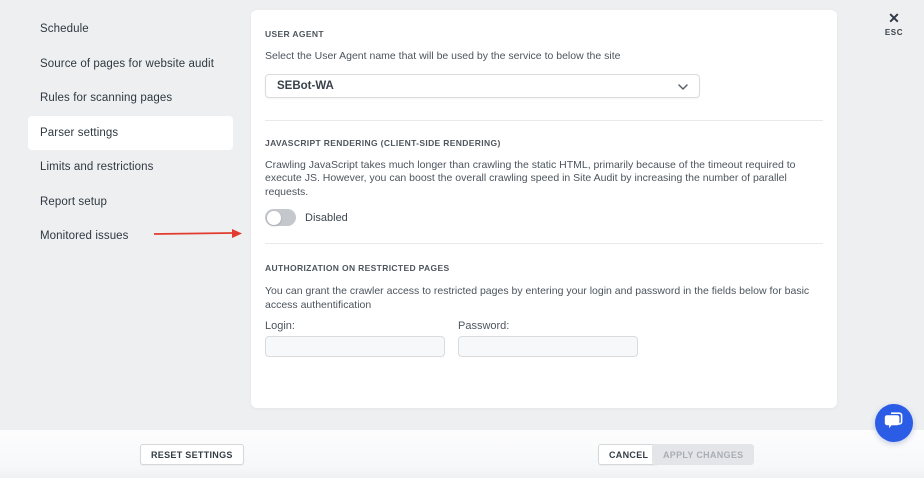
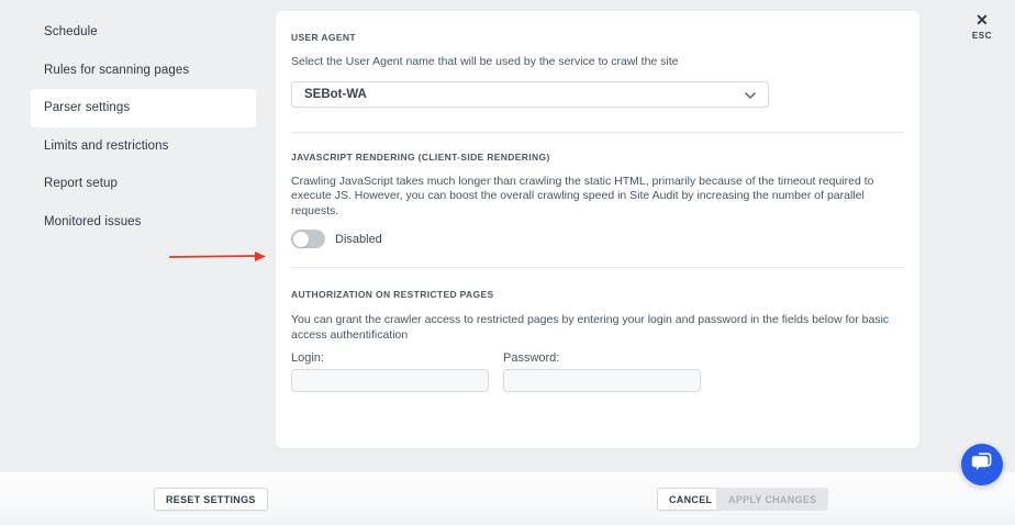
  Schedule
- Source of pages for website audit
  Rules for scanning pages
  Parser settings
  Limits and restrictions
  Report setup
  Monitored issues
  USER AGENT
- Select the User Agent name that will be used by the service to below the site
+ Select the User Agent name that will be used by the service to crawl the site
  SEBot-WA
  JAVASCRIPT RENDERING (CLIENT-SIDE RENDERING)
  Crawling JavaScript takes much longer than crawling the static HTML, primarily because of the timeout required to execute JS. However, you can boost the overall crawling speed in Site Audit by increasing the number of parallel requests.
  Disabled
  AUTHORIZATION ON RESTRICTED PAGES
  You can grant the crawler access to restricted pages by entering your login and password in the fields below for basic access authentification
  Login:
  Password:
  ✕
  ESC
  RESET SETTINGS
  CANCEL
  APPLY CHANGES
